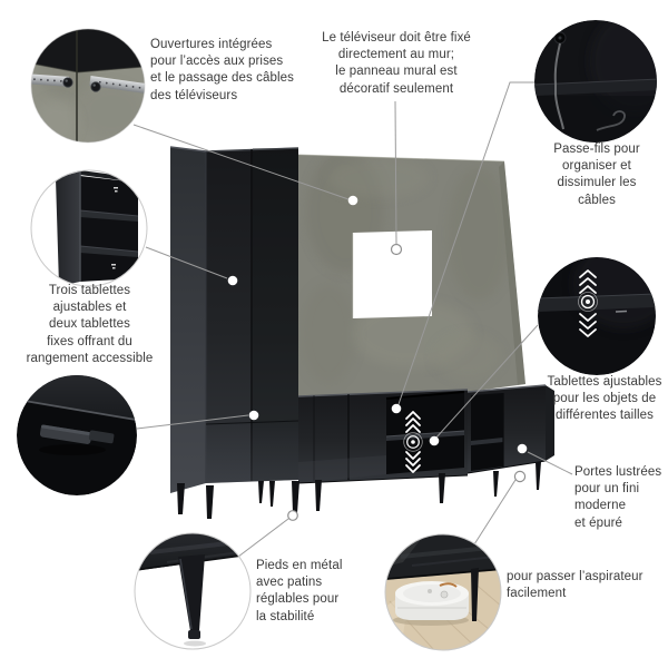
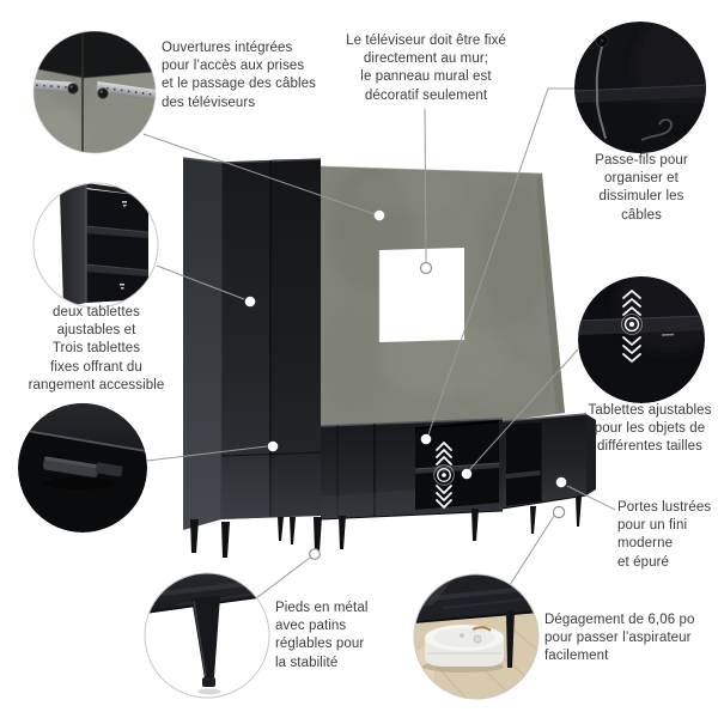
  Ouvertures intégrées
  pour l’accès aux prises
  et le passage des câbles
  des téléviseurs
  Le téléviseur doit être fixé
  directement au mur;
  le panneau mural est
  décoratif seulement
  Passe-fils pour
  organiser et
  dissimuler les
  câbles
- Trois tablettes
+ deux tablettes
  ajustables et
- deux tablettes
+ Trois tablettes
  fixes offrant du
  rangement accessible
  Tablettes ajustables
  pour les objets de
  différentes tailles
  Portes lustrées
  pour un fini
  moderne
  et épuré
  Pieds en métal
  avec patins
  réglables pour
  la stabilité
+ Dégagement de 6,06 po
  pour passer l’aspirateur
  facilement
